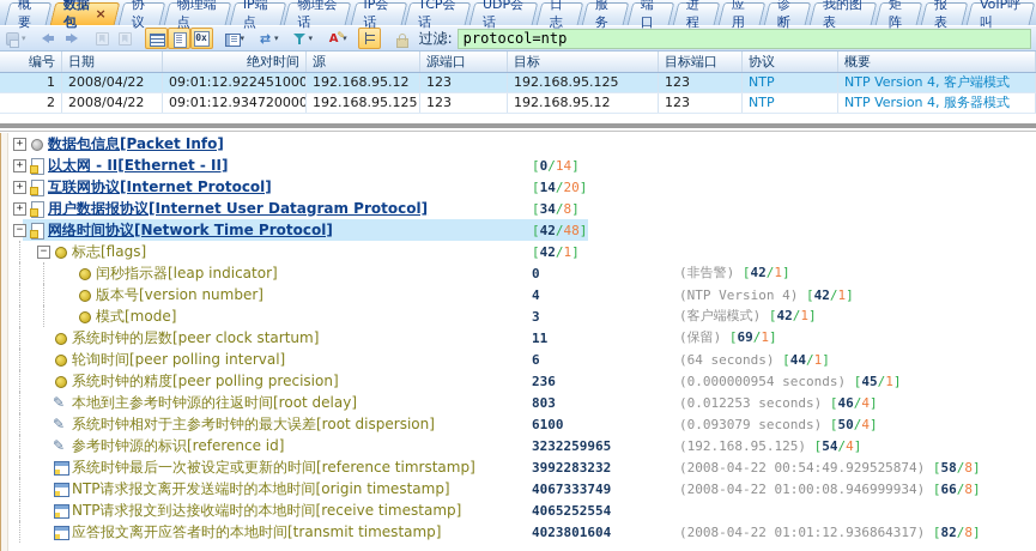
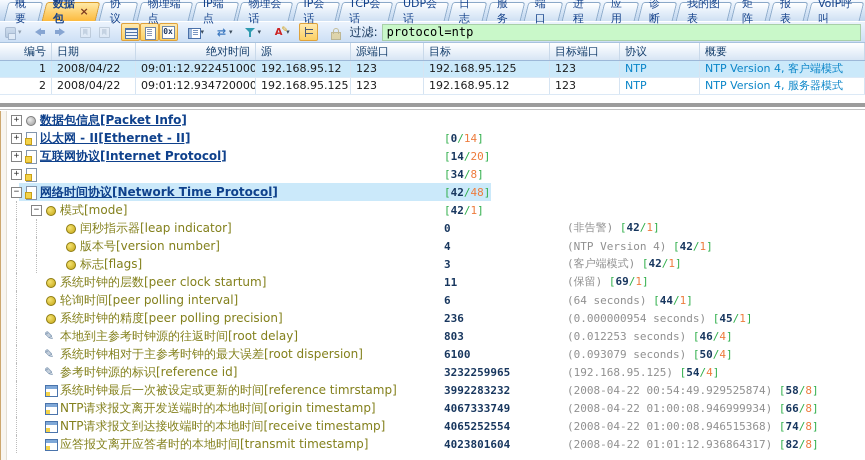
  概要
  数据包
  ×
  协议
  物理端点
  IP端点
  物理会话
  IP会话
  TCP会话
  UDP会话
  日志
  服务
  端口
  进程
  应用
  诊断
  我的图表
  矩阵
  报表
  VoIP呼叫
  ▾
  0x
  ▾
  ⇄
  ▾
  ▾
  A
  ▾
  过滤:
  protocol=ntp
  编号
  日期
  绝对时间
  源
  源端口
  目标
  目标端口
  协议
  概要
  1
  2008/04/22
  09:01:12.922451000
  192.168.95.12
  123
  192.168.95.125
  123
  NTP
  NTP Version 4, 客户端模式
  2
  2008/04/22
  09:01:12.934720000
  192.168.95.125
  123
  192.168.95.12
  123
  NTP
  NTP Version 4, 服务器模式
  +
  数据包信息[Packet Info]
  +
  以太网 - II[Ethernet - II]
  [0/14]
  +
  互联网协议[Internet Protocol]
  [14/20]
  +
- 用户数据报协议[Internet User Datagram Protocol]
  [34/8]
  −
  网络时间协议[Network Time Protocol]
  [42/48]
  −
- 标志[flags]
+ 模式[mode]
  [42/1]
  闰秒指示器[leap indicator]
  0
  (非告警) [42/1]
  版本号[version number]
  4
  (NTP Version 4) [42/1]
- 模式[mode]
+ 标志[flags]
  3
  (客户端模式) [42/1]
  系统时钟的层数[peer clock startum]
  11
  (保留) [69/1]
  轮询时间[peer polling interval]
  6
  (64 seconds) [44/1]
  系统时钟的精度[peer polling precision]
  236
  (0.000000954 seconds) [45/1]
  本地到主参考时钟源的往返时间[root delay]
  803
  (0.012253 seconds) [46/4]
  系统时钟相对于主参考时钟的最大误差[root dispersion]
  6100
  (0.093079 seconds) [50/4]
  参考时钟源的标识[reference id]
  3232259965
  (192.168.95.125) [54/4]
  系统时钟最后一次被设定或更新的时间[reference timrstamp]
  3992283232
  (2008-04-22 00:54:49.929525874) [58/8]
  NTP请求报文离开发送端时的本地时间[origin timestamp]
  4067333749
  (2008-04-22 01:00:08.946999934) [66/8]
  NTP请求报文到达接收端时的本地时间[receive timestamp]
  4065252554
+ (2008-04-22 01:00:08.946515368) [74/8]
  应答报文离开应答者时的本地时间[transmit timestamp]
  4023801604
  (2008-04-22 01:01:12.936864317) [82/8]
